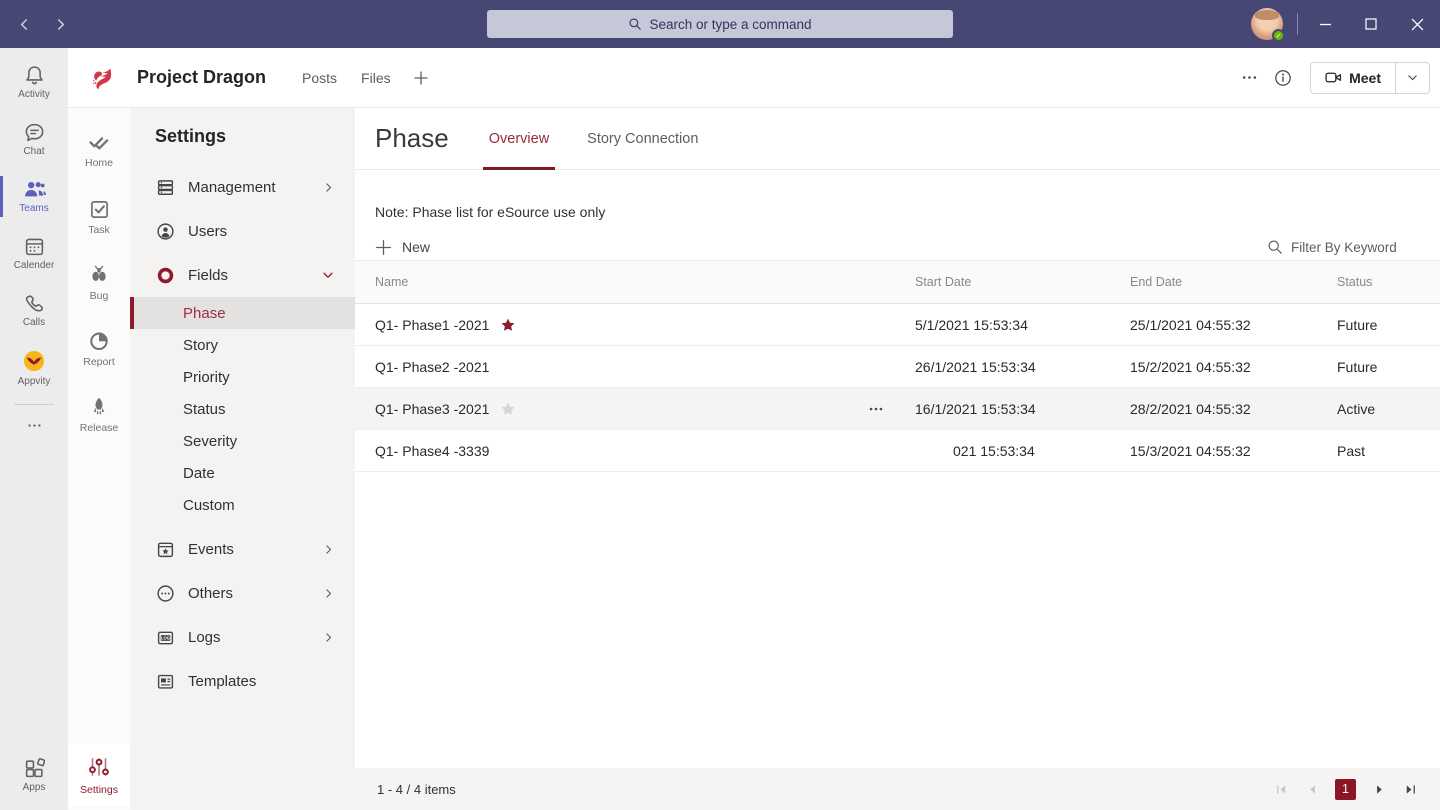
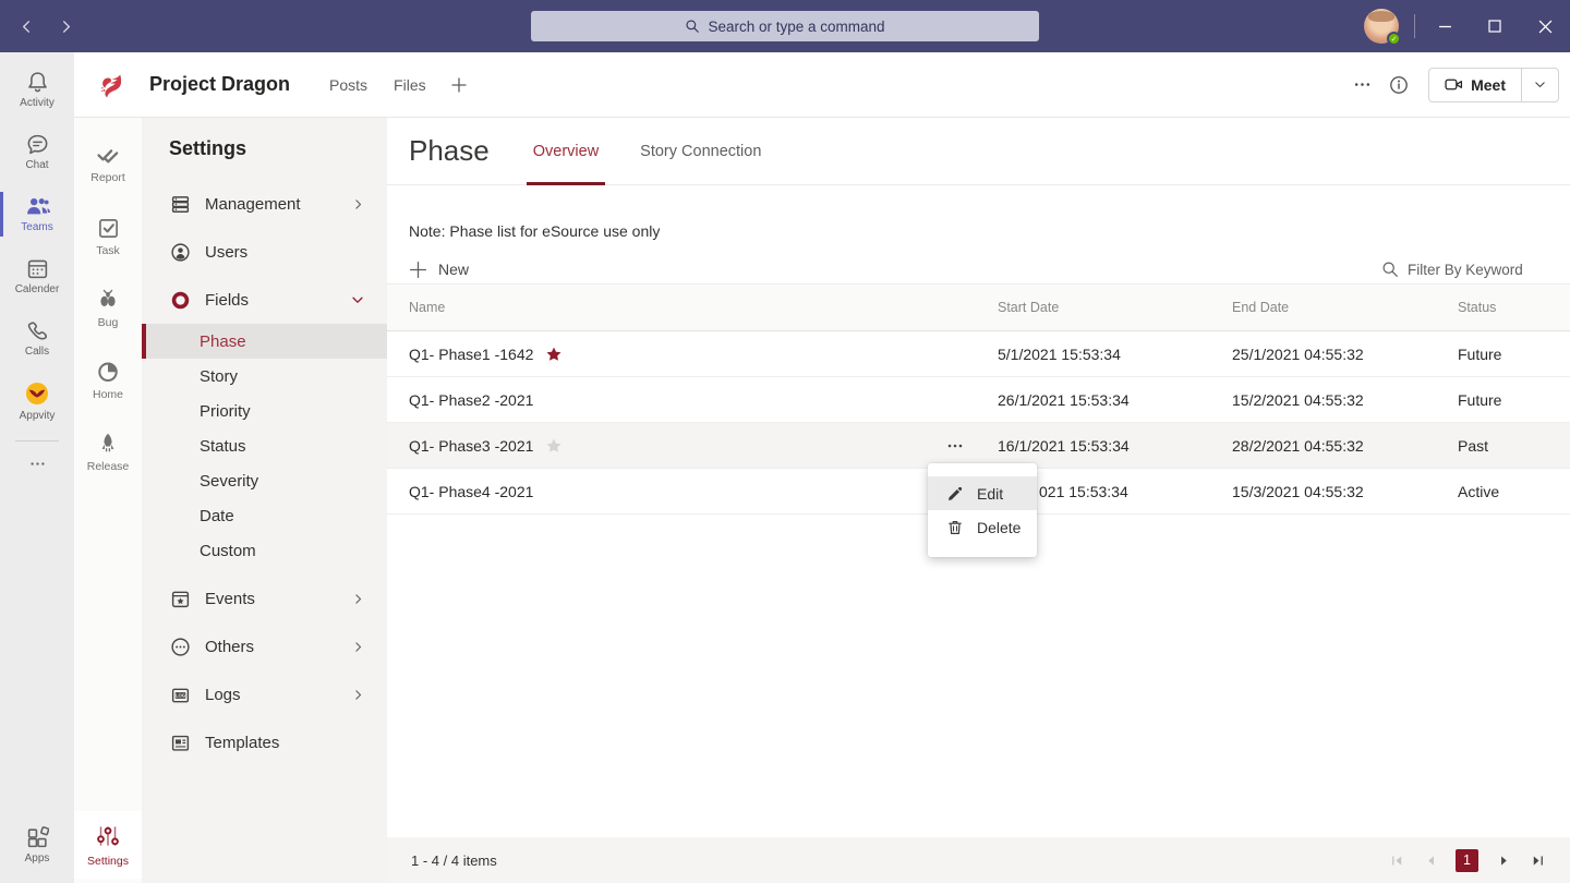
  Search or type a command
  Project Dragon
  Posts
  Files
  Meet
  Activity
  Chat
  Teams
  Calender
  Calls
  Appvity
  Apps
- Home
+ Report
  Task
  Bug
- Report
+ Home
  Release
  Settings
  Settings
  Management
  Users
  Fields
  Phase
  Story
  Priority
  Status
  Severity
  Date
  Custom
  Events
  Others
  Logs
  Templates
  Phase
  Overview
  Story Connection
  Note: Phase list for eSource use only
  New
  Filter By Keyword
  Name
  Start Date
  End Date
  Status
- Q1- Phase1 -2021
+ Q1- Phase1 -1642
  5/1/2021 15:53:34
  25/1/2021 04:55:32
  Future
  Q1- Phase2 -2021
  26/1/2021 15:53:34
  15/2/2021 04:55:32
  Future
  Q1- Phase3 -2021
  16/1/2021 15:53:34
  28/2/2021 04:55:32
- Active
+ Past
- Q1- Phase4 -3339
+ Q1- Phase4 -2021
  021 15:53:34
  15/3/2021 04:55:32
- Past
+ Active
+ Edit
+ Delete
  1 - 4 / 4 items
  1
